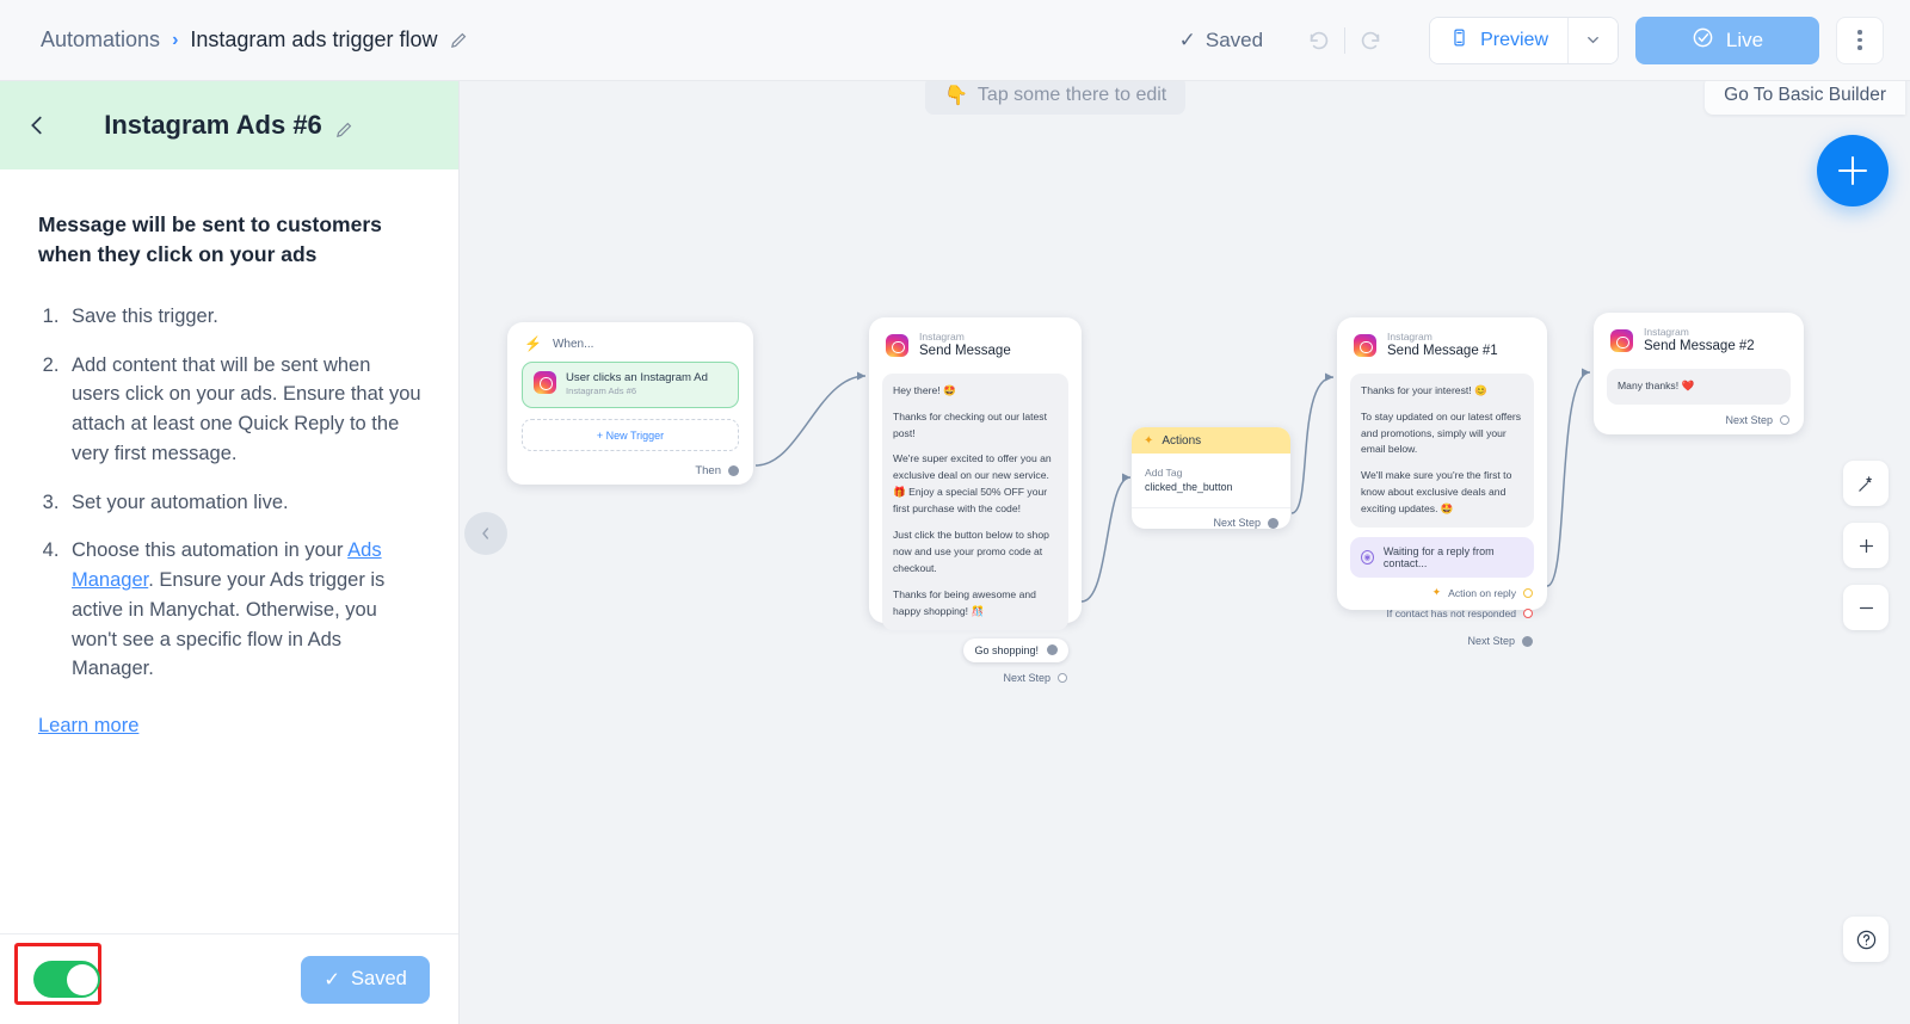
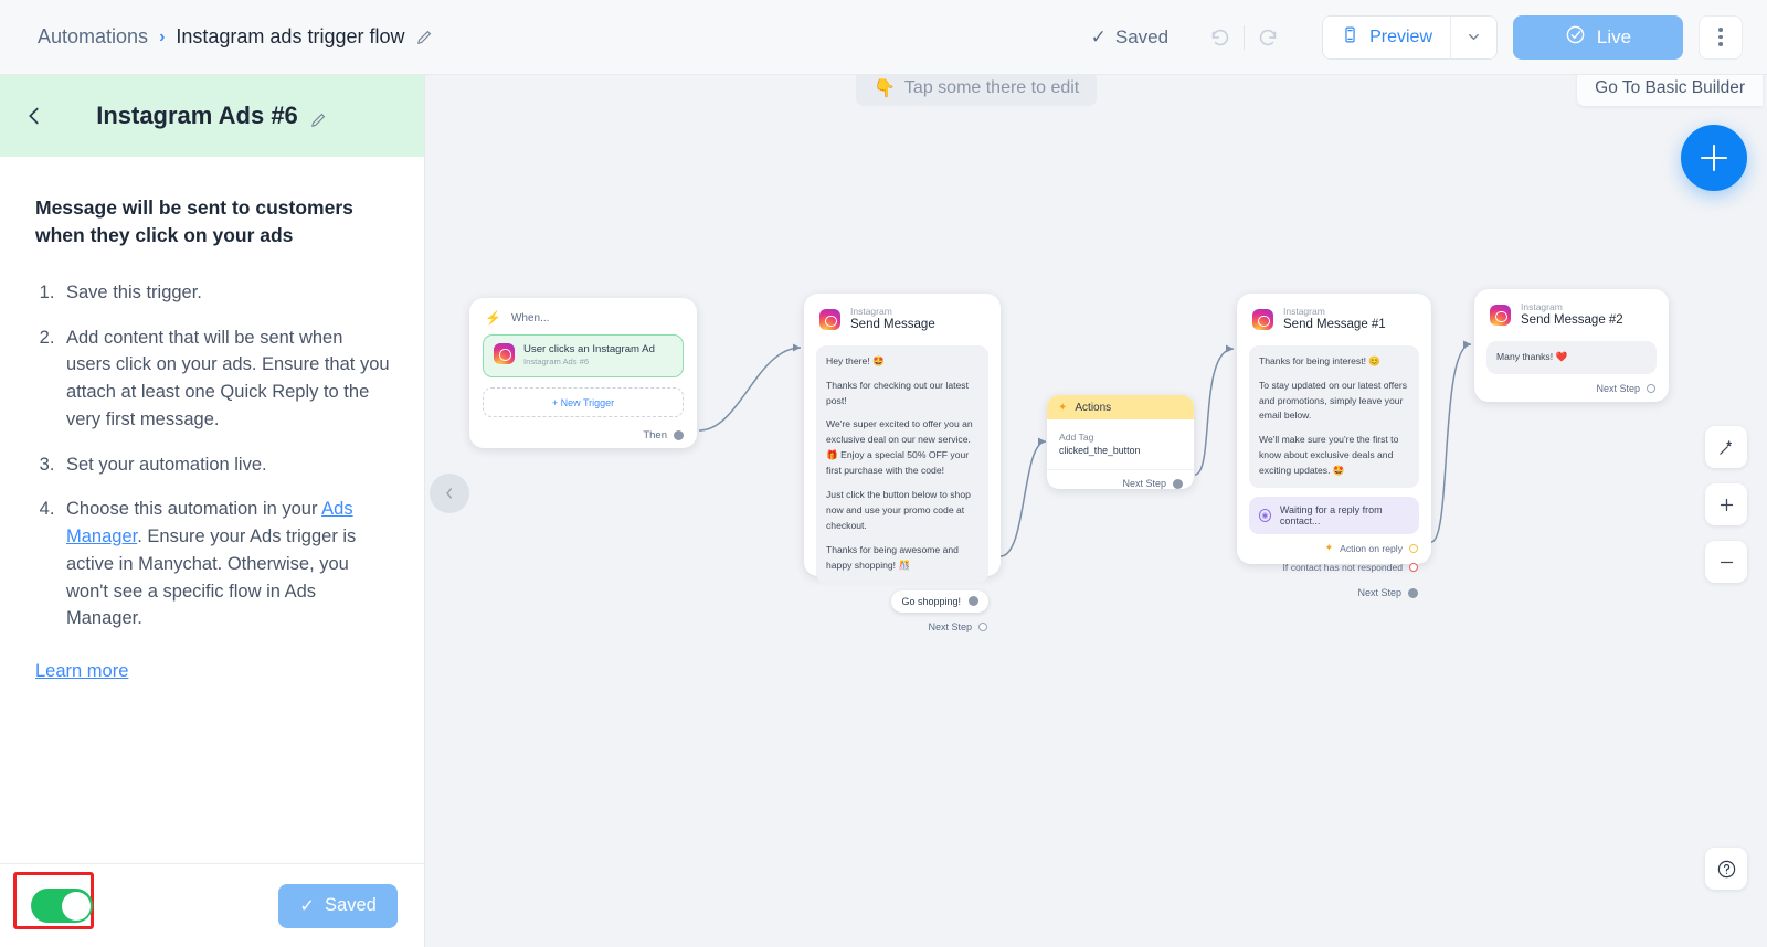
  Automations
  ›
  Instagram ads trigger flow
  ✓
  Saved
  Preview
  Live
  Instagram Ads #6
  Message will be sent to customers when they click on your ads
  Save this trigger.
  Add content that will be sent when users click on your ads. Ensure that you attach at least one Quick Reply to the very first message.
  Set your automation live.
  Choose this automation in your Ads Manager. Ensure your Ads trigger is active in Manychat. Otherwise, you won't see a specific flow in Ads Manager.
  Learn more
  ✓
  Saved
  👇
  Tap some there to edit
  Go To Basic Builder
  ⚡
  When...
  User clicks an Instagram Ad
  Instagram Ads #6
  + New Trigger
  Then
  Instagram
  Send Message
  Hey there! 🤩
  Thanks for checking out our latest post!
  We're super excited to offer you an exclusive deal on our new service. 🎁 Enjoy a special 50% OFF your first purchase with the code!
  Just click the button below to shop now and use your promo code at checkout.
  Thanks for being awesome and happy shopping! 🎊
  Go shopping!
  Next Step
  ✦
  Actions
  Add Tag
  clicked_the_button
  Next Step
  Instagram
  Send Message #1
- Thanks for your interest! 😊
+ Thanks for being interest! 😊
- To stay updated on our latest offers and promotions, simply will your email below.
+ To stay updated on our latest offers and promotions, simply leave your email below.
  We'll make sure you're the first to know about exclusive deals and exciting updates. 🤩
  Waiting for a reply from contact...
  ✦
  Action on reply
  If contact has not responded
  Next Step
  Instagram
  Send Message #2
  Many thanks! ❤️
  Next Step
